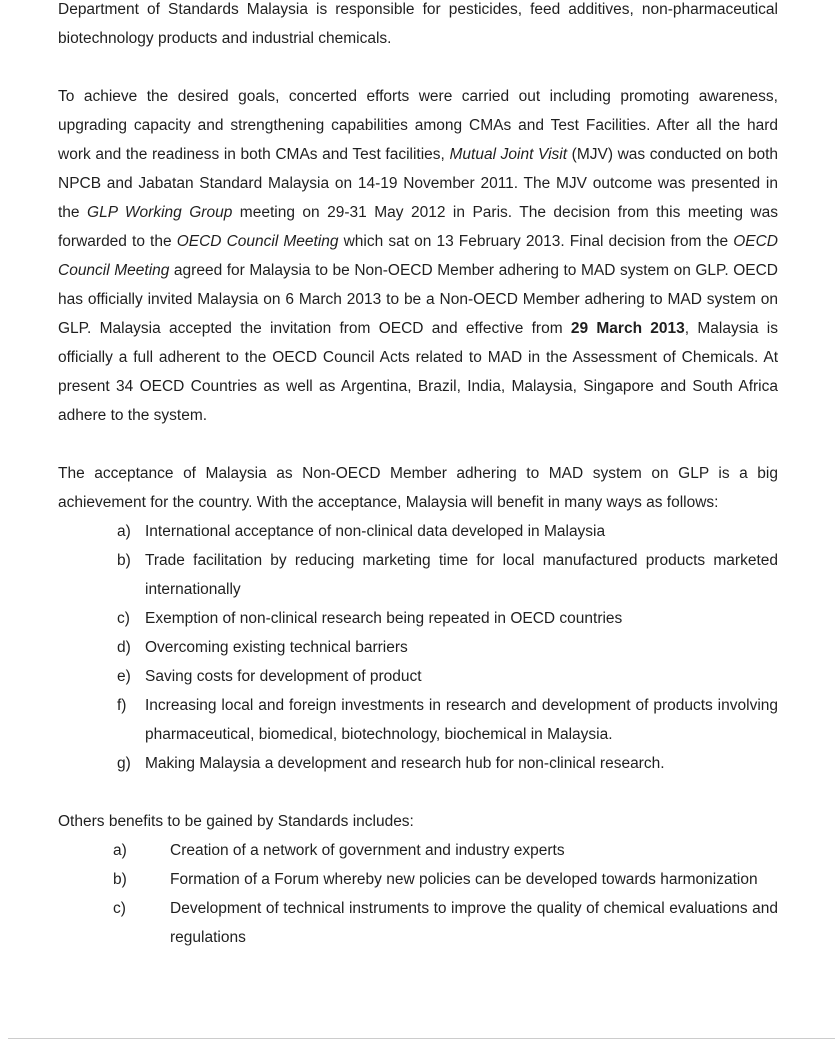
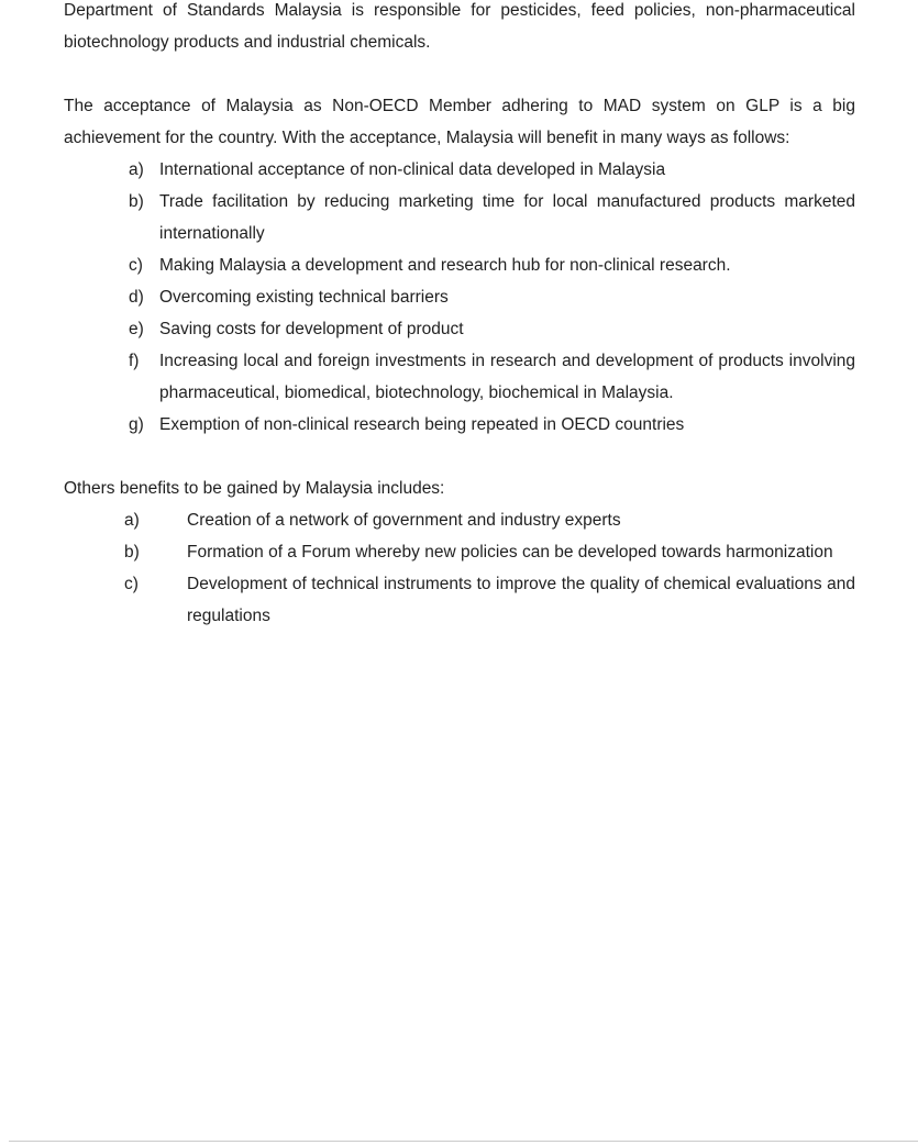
- Department of Standards Malaysia is responsible for pesticides, feed additives, non-pharmaceutical biotechnology products and industrial chemicals.
+ Department of Standards Malaysia is responsible for pesticides, feed policies, non-pharmaceutical biotechnology products and industrial chemicals.
- To achieve the desired goals, concerted efforts were carried out including promoting awareness, upgrading capacity and strengthening capabilities among CMAs and Test Facilities. After all the hard work and the readiness in both CMAs and Test facilities, Mutual Joint Visit (MJV) was conducted on both NPCB and Jabatan Standard Malaysia on 14-19 November 2011. The MJV outcome was presented in the GLP Working Group meeting on 29-31 May 2012 in Paris. The decision from this meeting was forwarded to the OECD Council Meeting which sat on 13 February 2013. Final decision from the OECD Council Meeting agreed for Malaysia to be Non-OECD Member adhering to MAD system on GLP. OECD has officially invited Malaysia on 6 March 2013 to be a Non-OECD Member adhering to MAD system on GLP. Malaysia accepted the invitation from OECD and effective from 29 March 2013, Malaysia is officially a full adherent to the OECD Council Acts related to MAD in the Assessment of Chemicals. At present 34 OECD Countries as well as Argentina, Brazil, India, Malaysia, Singapore and South Africa adhere to the system.
  The acceptance of Malaysia as Non-OECD Member adhering to MAD system on GLP is a big achievement for the country. With the acceptance, Malaysia will benefit in many ways as follows:
  a)
  International acceptance of non-clinical data developed in Malaysia
  b)
  Trade facilitation by reducing marketing time for local manufactured products marketed internationally
  c)
- Exemption of non-clinical research being repeated in OECD countries
+ Making Malaysia a development and research hub for non-clinical research.
  d)
  Overcoming existing technical barriers
  e)
  Saving costs for development of product
  f)
  Increasing local and foreign investments in research and development of products involving pharmaceutical, biomedical, biotechnology, biochemical in Malaysia.
  g)
- Making Malaysia a development and research hub for non-clinical research.
+ Exemption of non-clinical research being repeated in OECD countries
- Others benefits to be gained by Standards includes:
+ Others benefits to be gained by Malaysia includes:
  a)
  Creation of a network of government and industry experts
  b)
  Formation of a Forum whereby new policies can be developed towards harmonization
  c)
  Development of technical instruments to improve the quality of chemical evaluations and regulations
